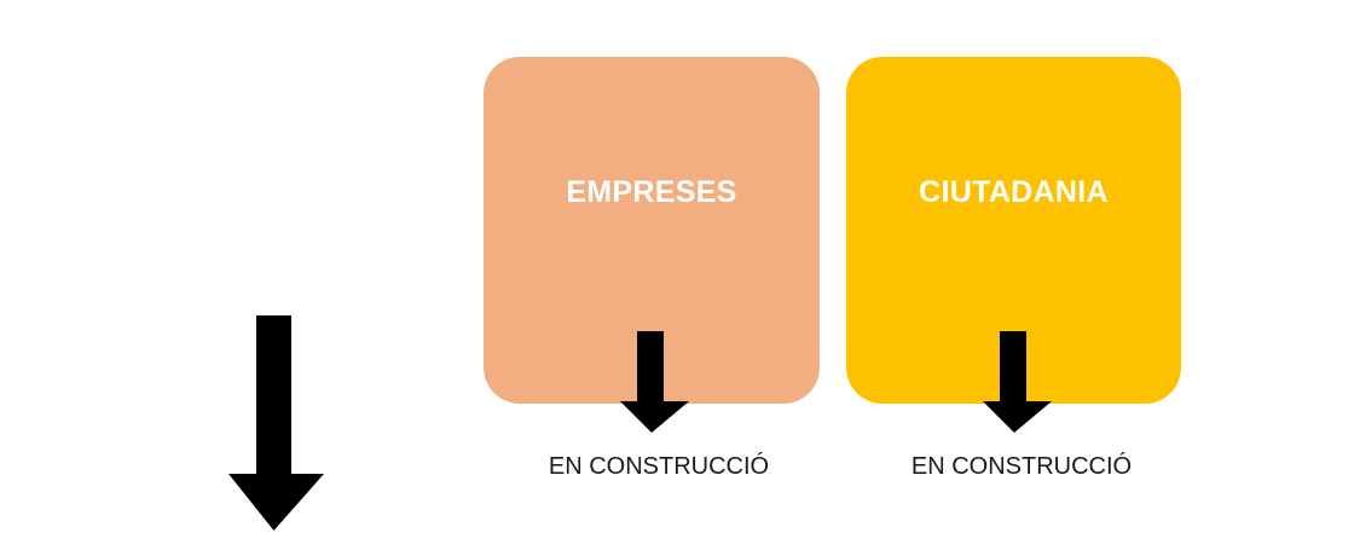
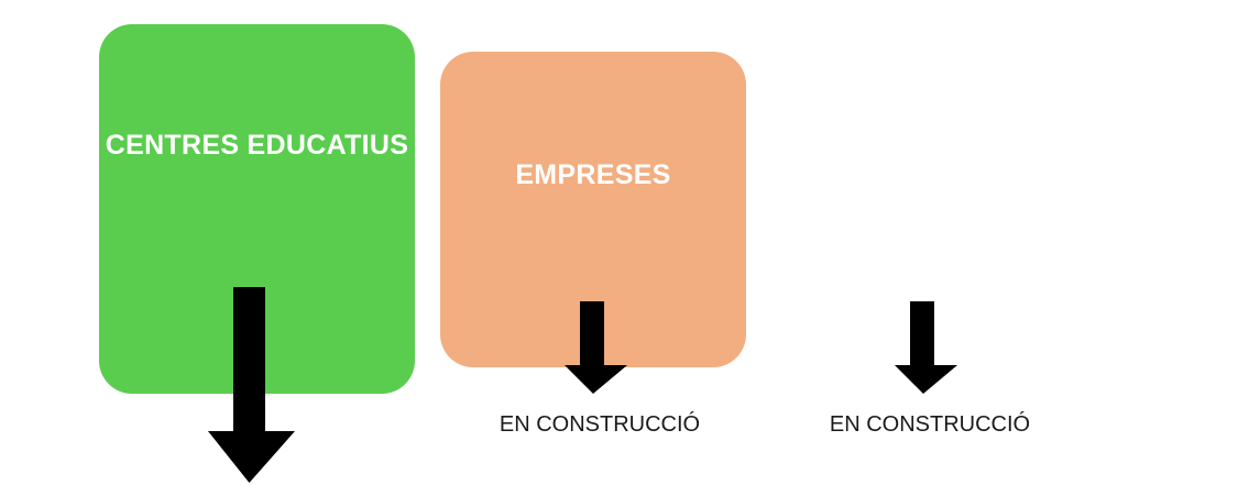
+ CENTRES EDUCATIUS
  EMPRESES
- CIUTADANIA
  EN CONSTRUCCIÓ
  EN CONSTRUCCIÓ
